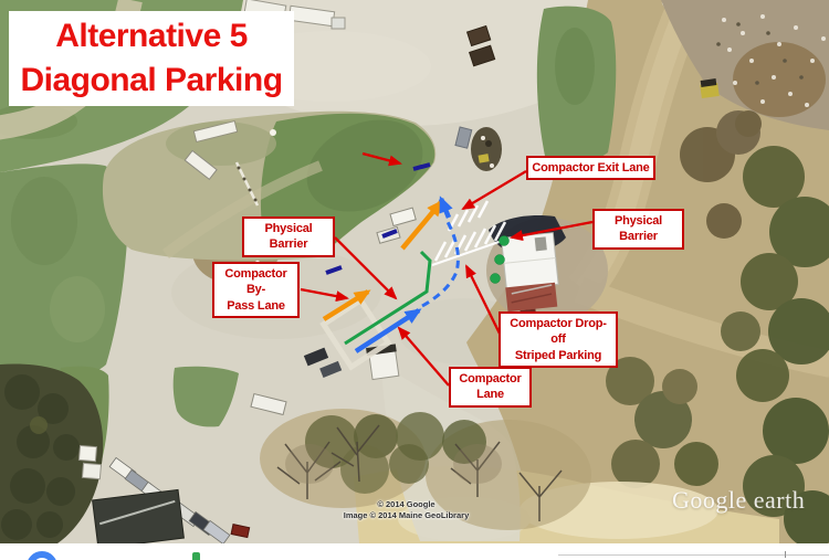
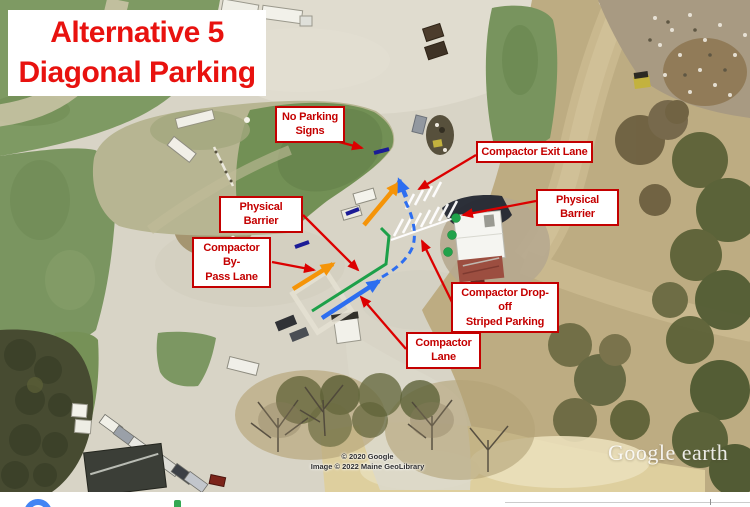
  Alternative 5
  Diagonal Parking
+ No Parking
+ Signs
  Compactor Exit Lane
  Physical Barrier
  Physical Barrier
  Compactor By-
  Pass Lane
  Compactor Drop-off
  Striped Parking
  Compactor
  Lane
- © 2014 Google
+ © 2020 Google
- Image © 2014 Maine GeoLibrary
+ Image © 2022 Maine GeoLibrary
  Google earth
